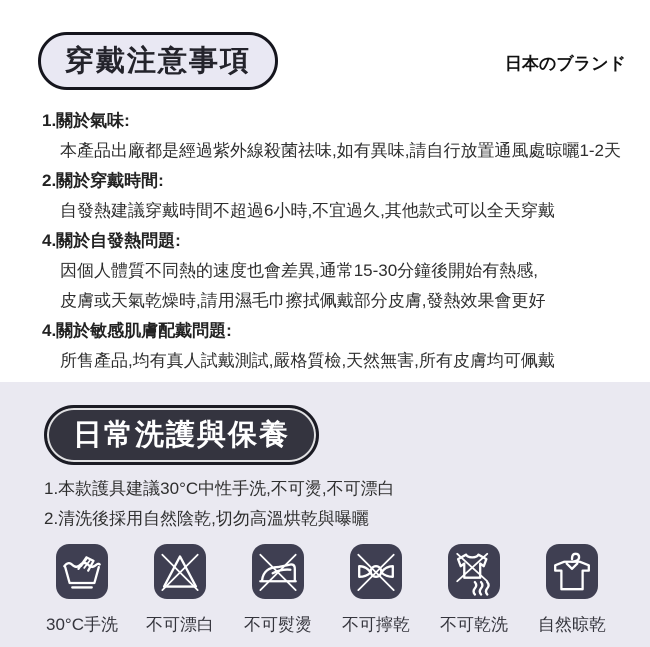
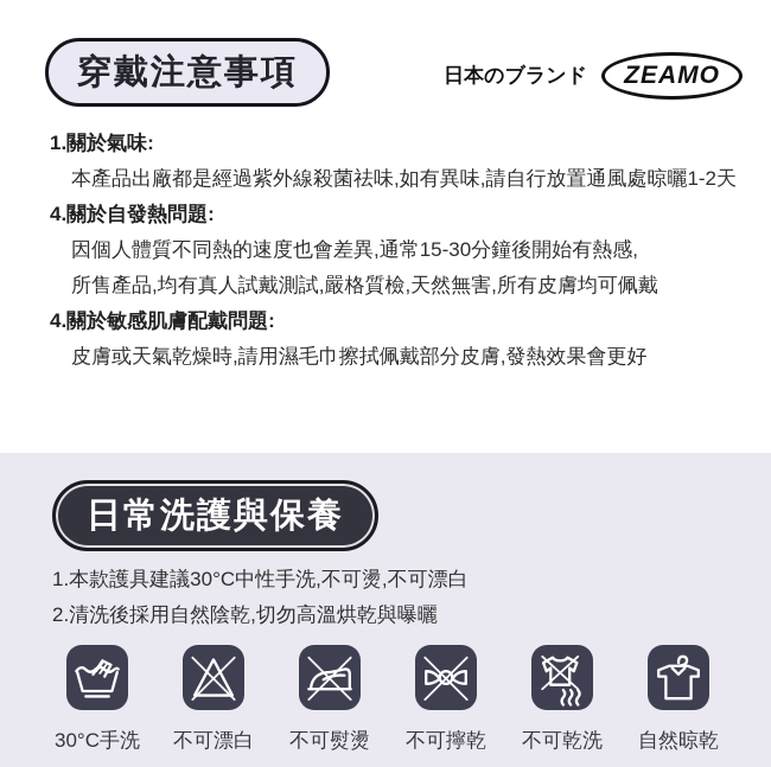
  穿戴注意事項
  日本のブランド
+ ZEAMO
  1.關於氣味:
  本產品出廠都是經過紫外線殺菌祛味,如有異味,請自行放置通風處晾曬1-2天
- 2.關於穿戴時間:
- 自發熱建議穿戴時間不超過6小時,不宜過久,其他款式可以全天穿戴
  4.關於自發熱問題:
  因個人體質不同熱的速度也會差異,通常15-30分鐘後開始有熱感,
- 皮膚或天氣乾燥時,請用濕毛巾擦拭佩戴部分皮膚,發熱效果會更好
+ 所售產品,均有真人試戴測試,嚴格質檢,天然無害,所有皮膚均可佩戴
  4.關於敏感肌膚配戴問題:
- 所售產品,均有真人試戴測試,嚴格質檢,天然無害,所有皮膚均可佩戴
+ 皮膚或天氣乾燥時,請用濕毛巾擦拭佩戴部分皮膚,發熱效果會更好
  日常洗護與保養
  1.本款護具建議30°C中性手洗,不可燙,不可漂白
  2.清洗後採用自然陰乾,切勿高溫烘乾與曝曬
  30°C手洗
  不可漂白
  不可熨燙
  不可擰乾
  不可乾洗
  自然晾乾
